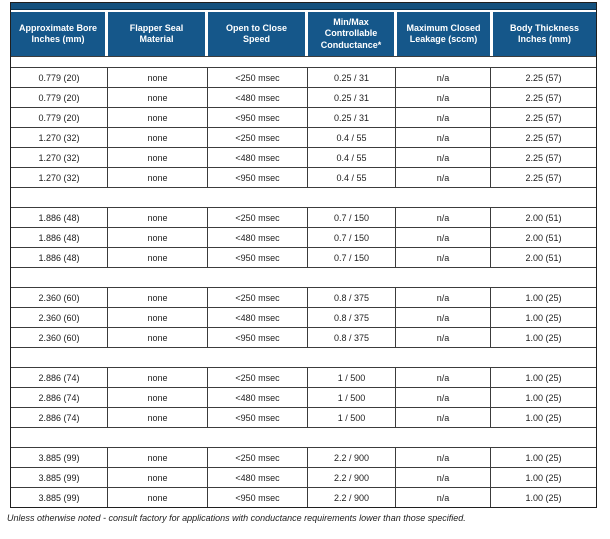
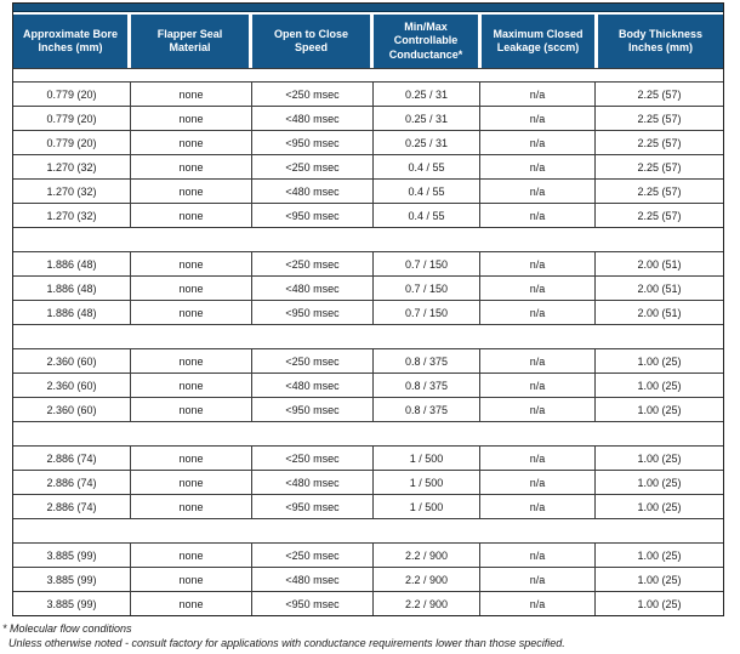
  Approximate Bore
  Inches (mm)
  Flapper Seal
  Material
  Open to Close
  Speed
  Min/Max
  Controllable
  Conductance*
  Maximum Closed
  Leakage (sccm)
  Body Thickness
  Inches (mm)
  0.779 (20)
  none
  <250 msec
  0.25 / 31
  n/a
  2.25 (57)
  0.779 (20)
  none
  <480 msec
  0.25 / 31
  n/a
  2.25 (57)
  0.779 (20)
  none
  <950 msec
  0.25 / 31
  n/a
  2.25 (57)
  1.270 (32)
  none
  <250 msec
  0.4 / 55
  n/a
  2.25 (57)
  1.270 (32)
  none
  <480 msec
  0.4 / 55
  n/a
  2.25 (57)
  1.270 (32)
  none
  <950 msec
  0.4 / 55
  n/a
  2.25 (57)
  1.886 (48)
  none
  <250 msec
  0.7 / 150
  n/a
  2.00 (51)
  1.886 (48)
  none
  <480 msec
  0.7 / 150
  n/a
  2.00 (51)
  1.886 (48)
  none
  <950 msec
  0.7 / 150
  n/a
  2.00 (51)
  2.360 (60)
  none
  <250 msec
  0.8 / 375
  n/a
  1.00 (25)
  2.360 (60)
  none
  <480 msec
  0.8 / 375
  n/a
  1.00 (25)
  2.360 (60)
  none
  <950 msec
  0.8 / 375
  n/a
  1.00 (25)
  2.886 (74)
  none
  <250 msec
  1 / 500
  n/a
  1.00 (25)
  2.886 (74)
  none
  <480 msec
  1 / 500
  n/a
  1.00 (25)
  2.886 (74)
  none
  <950 msec
  1 / 500
  n/a
  1.00 (25)
  3.885 (99)
  none
  <250 msec
  2.2 / 900
  n/a
  1.00 (25)
  3.885 (99)
  none
  <480 msec
  2.2 / 900
  n/a
  1.00 (25)
  3.885 (99)
  none
  <950 msec
  2.2 / 900
  n/a
  1.00 (25)
+ * Molecular flow conditions
  Unless otherwise noted - consult factory for applications with conductance requirements lower than those specified.
